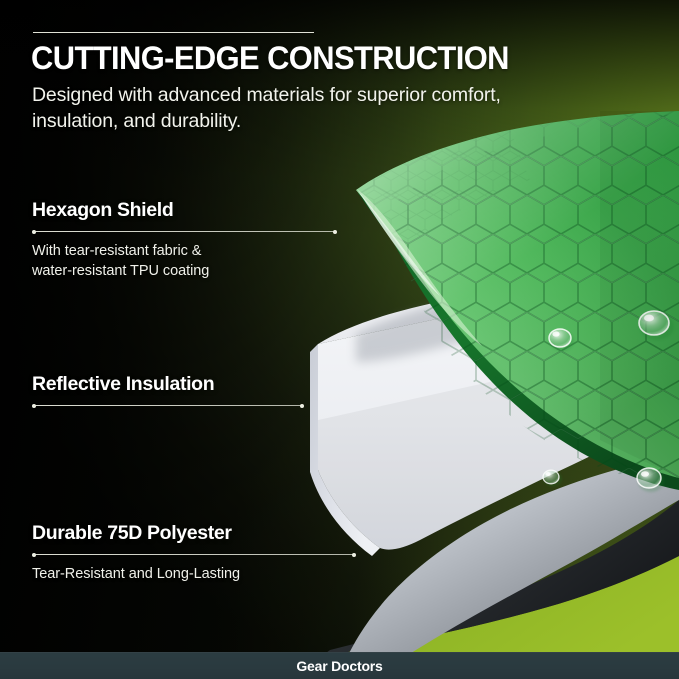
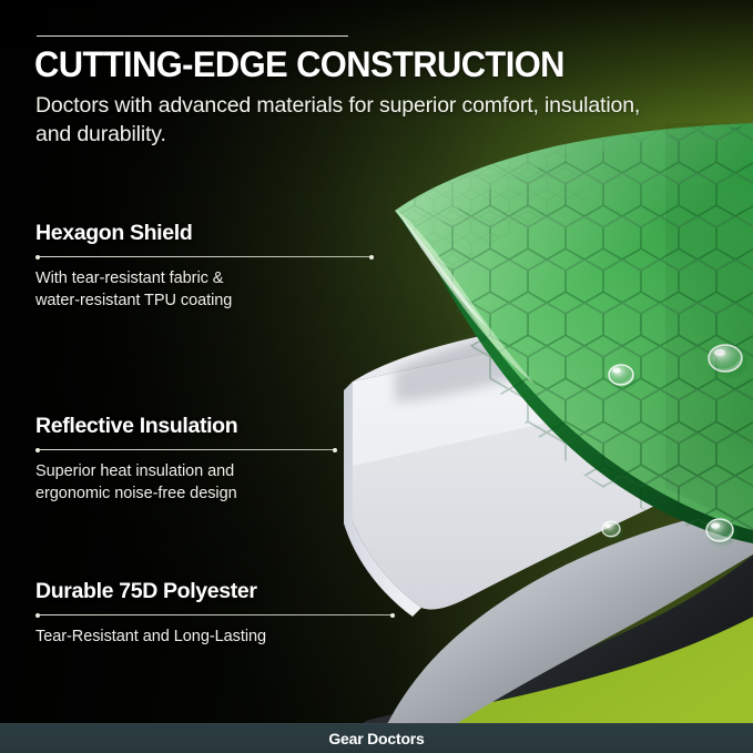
  CUTTING-EDGE CONSTRUCTION
- Designed with advanced materials for superior comfort, insulation, and durability.
+ Doctors with advanced materials for superior comfort, insulation, and durability.
  Hexagon Shield
  With tear-resistant fabric &
  water-resistant TPU coating
  Reflective Insulation
+ Superior heat insulation and
+ ergonomic noise-free design
  Durable 75D Polyester
  Tear-Resistant and Long-Lasting
  Gear Doctors
